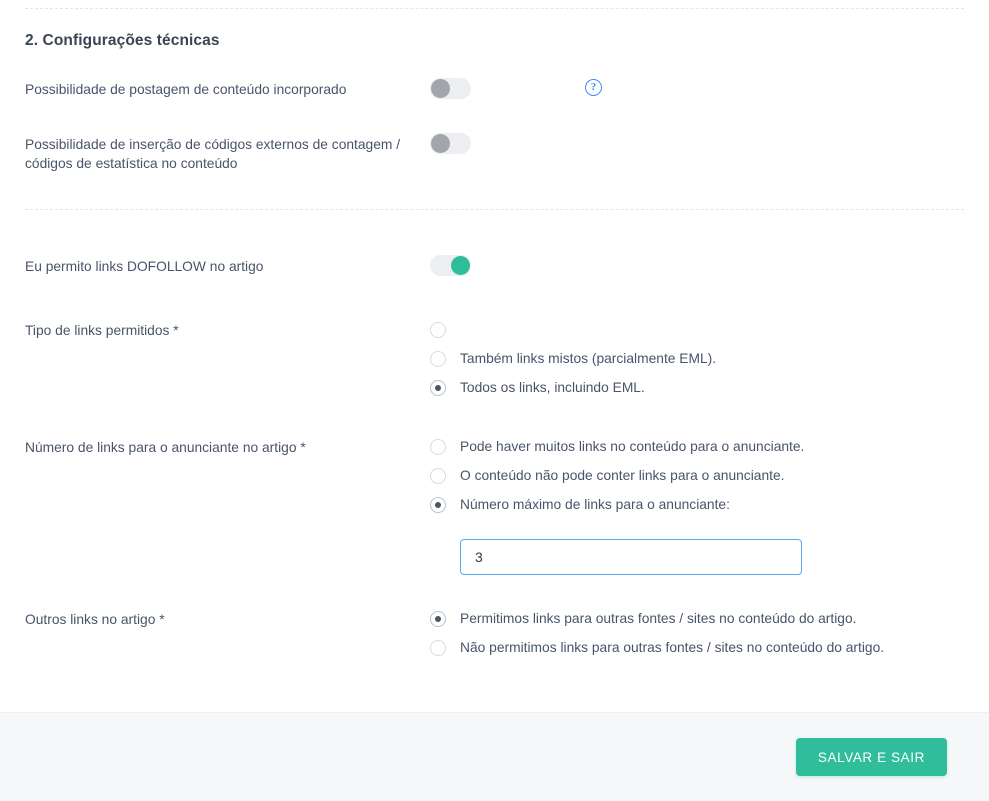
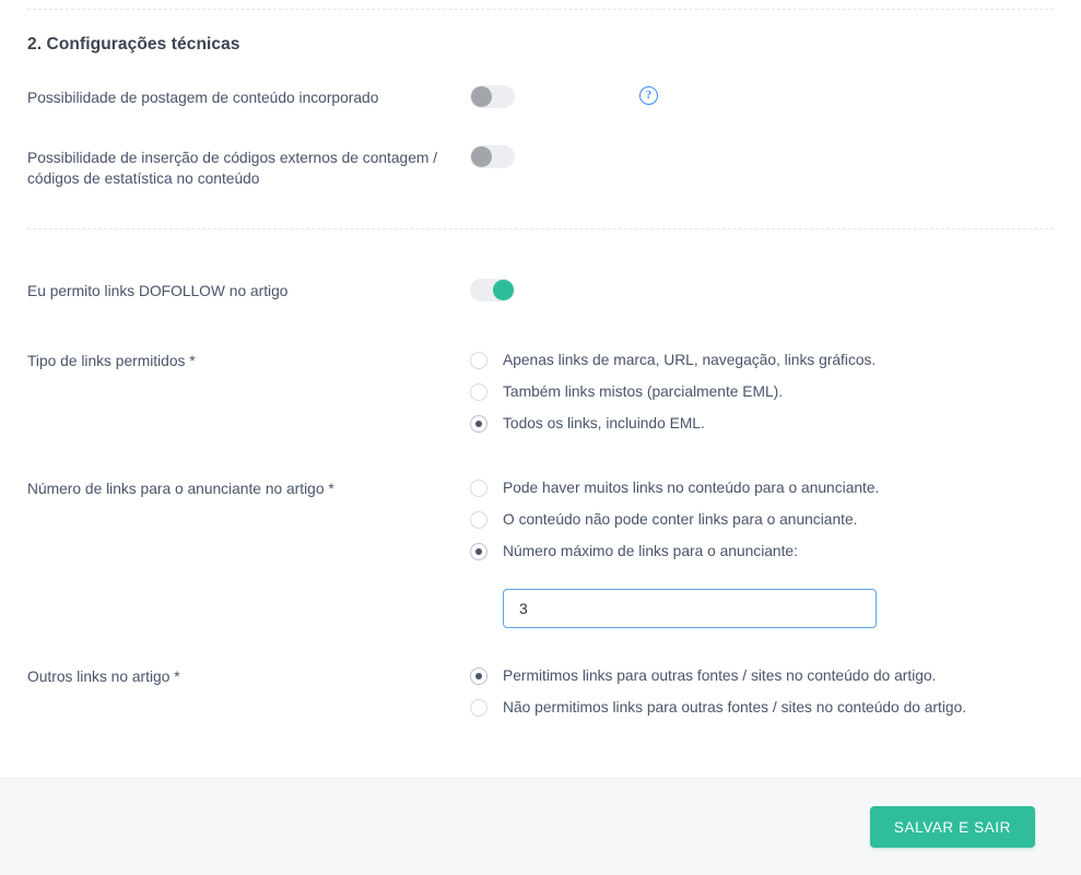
  2. Configurações técnicas
  Possibilidade de postagem de conteúdo incorporado
  ?
  Possibilidade de inserção de códigos externos de contagem / códigos de estatística no conteúdo
  Eu permito links DOFOLLOW no artigo
  Tipo de links permitidos *
+ Apenas links de marca, URL, navegação, links gráficos.
  Também links mistos (parcialmente EML).
  Todos os links, incluindo EML.
  Número de links para o anunciante no artigo *
  Pode haver muitos links no conteúdo para o anunciante.
  O conteúdo não pode conter links para o anunciante.
  Número máximo de links para o anunciante:
  3
  Outros links no artigo *
  Permitimos links para outras fontes / sites no conteúdo do artigo.
  Não permitimos links para outras fontes / sites no conteúdo do artigo.
  SALVAR E SAIR
